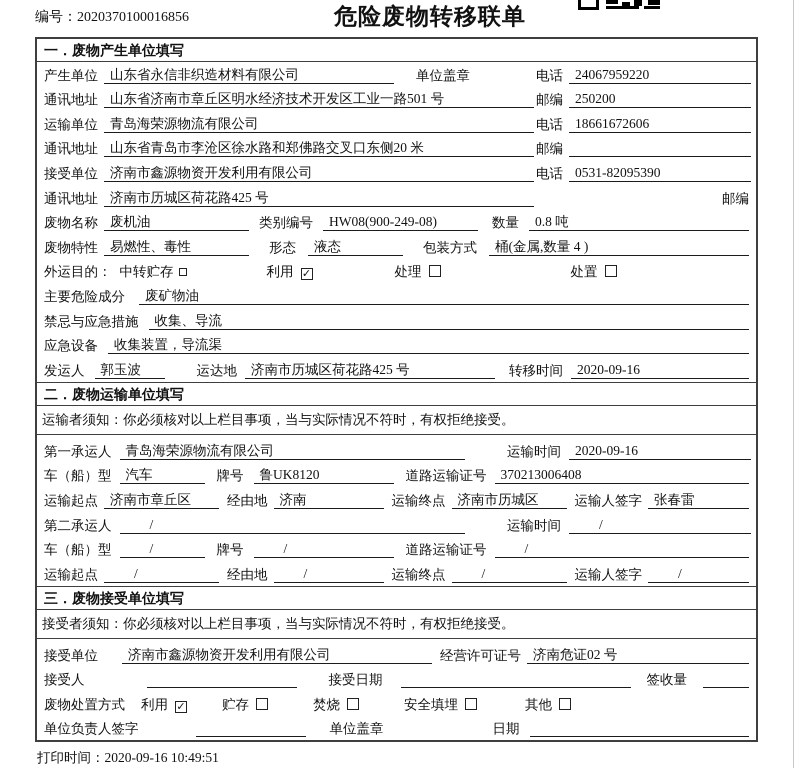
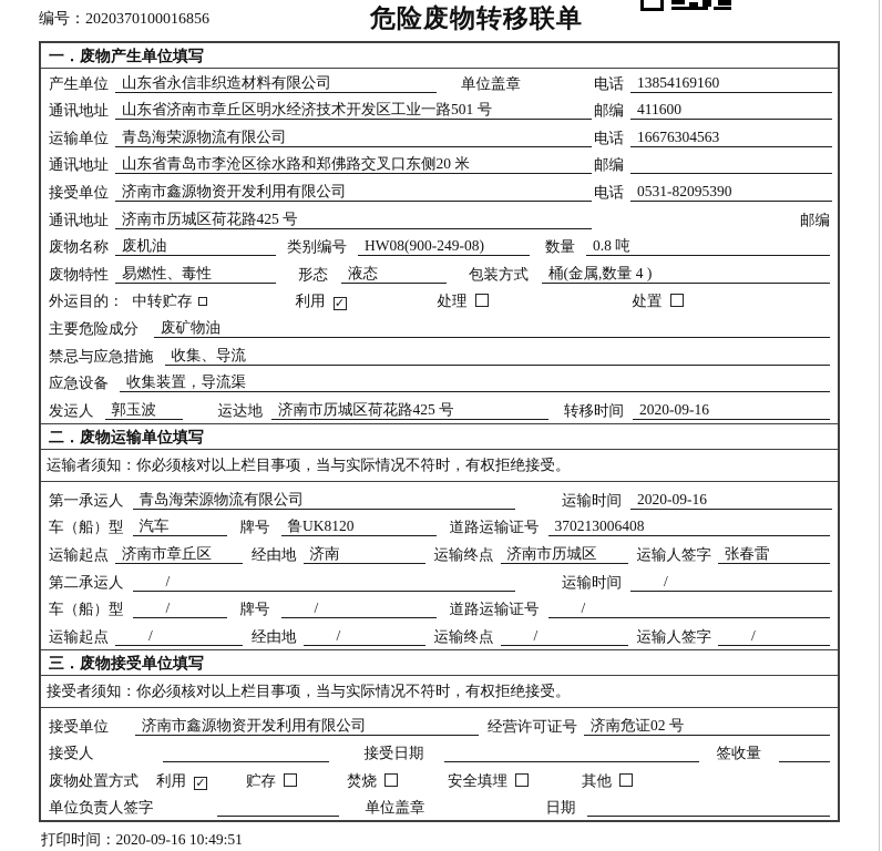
  编号：2020370100016856
  危险废物转移联单
  一．废物产生单位填写
  产生单位
  山东省永信非织造材料有限公司
  单位盖章
  电话
- 24067959220
+ 13854169160
  通讯地址
  山东省济南市章丘区明水经济技术开发区工业一路501 号
  邮编
- 250200
+ 411600
  运输单位
  青岛海荣源物流有限公司
  电话
- 18661672606
+ 16676304563
  通讯地址
  山东省青岛市李沧区徐水路和郑佛路交叉口东侧20 米
  邮编
  接受单位
  济南市鑫源物资开发利用有限公司
  电话
  0531-82095390
  通讯地址
  济南市历城区荷花路425 号
  邮编
  废物名称
  废机油
  类别编号
  HW08(900-249-08)
  数量
  0.8 吨
  废物特性
  易燃性、毒性
  形态
  液态
  包装方式
  桶(金属,数量 4 )
  外运目的：
  中转贮存
  利用 ✓
  处理
  处置
  主要危险成分
  废矿物油
  禁忌与应急措施
  收集、导流
  应急设备
  收集装置，导流渠
  发运人
  郭玉波
  运达地
  济南市历城区荷花路425 号
  转移时间
  2020-09-16
  二．废物运输单位填写
  运输者须知：你必须核对以上栏目事项，当与实际情况不符时，有权拒绝接受。
  第一承运人
  青岛海荣源物流有限公司
  运输时间
  2020-09-16
  车（船）型
  汽车
  牌号
  鲁UK8120
  道路运输证号
  370213006408
  运输起点
  济南市章丘区
  经由地
  济南
  运输终点
  济南市历城区
  运输人签字
  张春雷
  第二承运人
  /
  运输时间
  /
  车（船）型
  /
  牌号
  /
  道路运输证号
  /
  运输起点
  /
  经由地
  /
  运输终点
  /
  运输人签字
  /
  三．废物接受单位填写
  接受者须知：你必须核对以上栏目事项，当与实际情况不符时，有权拒绝接受。
  接受单位
  济南市鑫源物资开发利用有限公司
  经营许可证号
  济南危证02 号
  接受人
  接受日期
  签收量
  废物处置方式
  利用 ✓
  贮存
  焚烧
  安全填埋
  其他
  单位负责人签字
  单位盖章
  日期
  打印时间：2020-09-16 10:49:51
